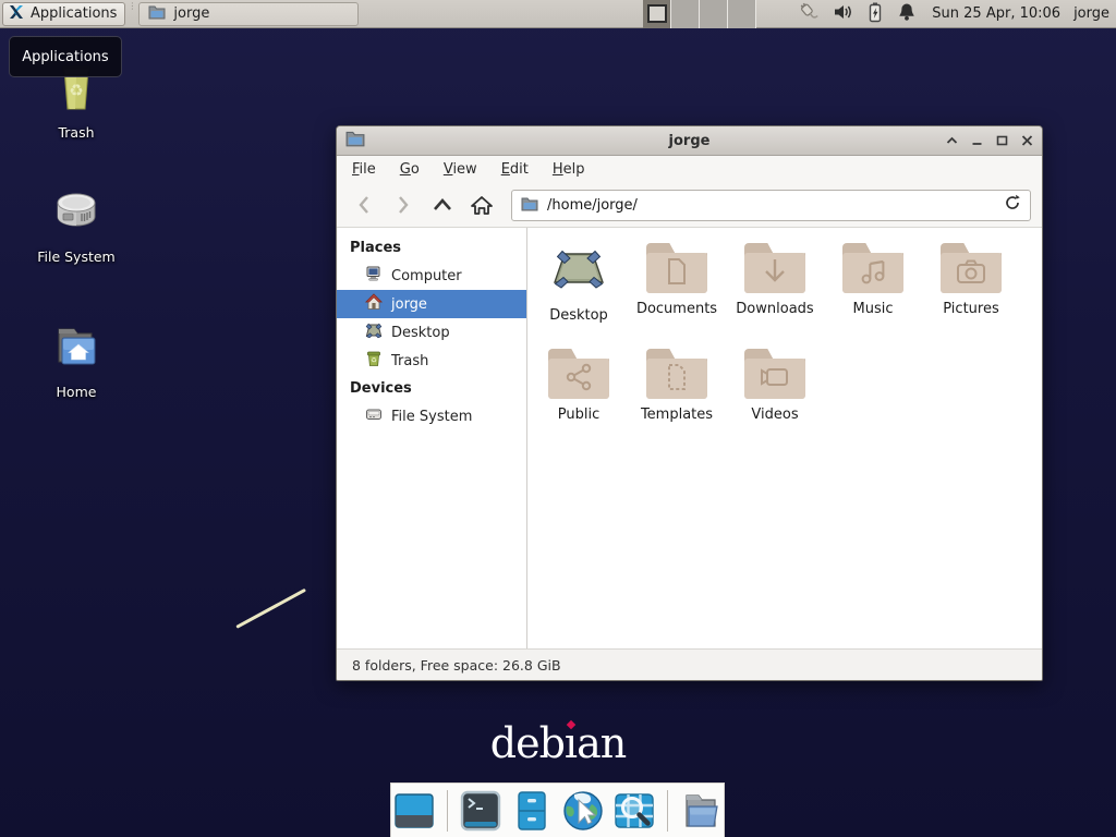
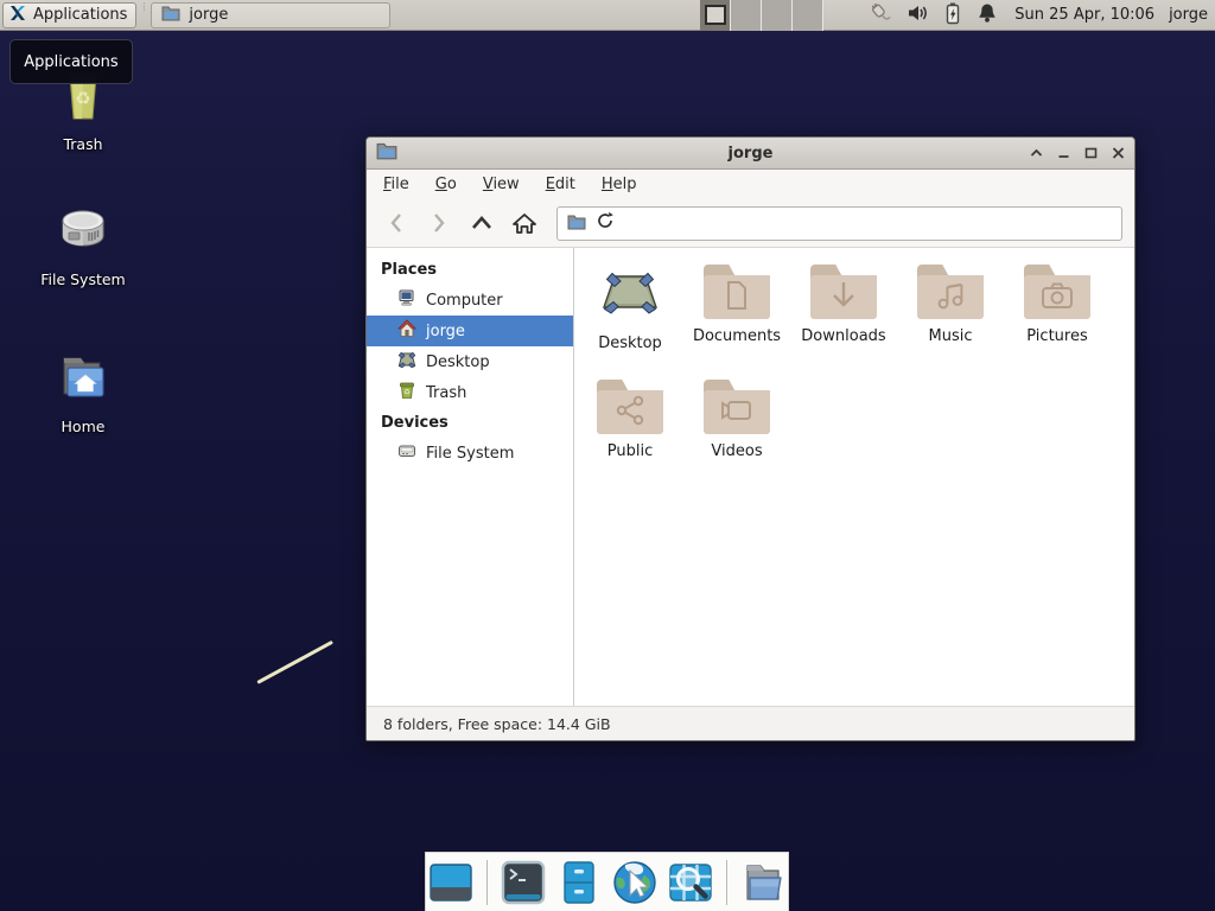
  Applications
  ⋮
  jorge
  Sun 25 Apr, 10:06
  jorge
  Applications
  ♻
  Trash
  File System
  Home
  jorge
  File
  Go
  View
  Edit
  Help
- /home/jorge/
  Places
  Computer
  jorge
  Desktop
  ♻
  Trash
  Devices
  File System
  Desktop
  Documents
  Downloads
  Music
  Pictures
  Public
- Templates
  Videos
- 8 folders, Free space: 26.8 GiB
+ 8 folders, Free space: 14.4 GiB
- debıan
